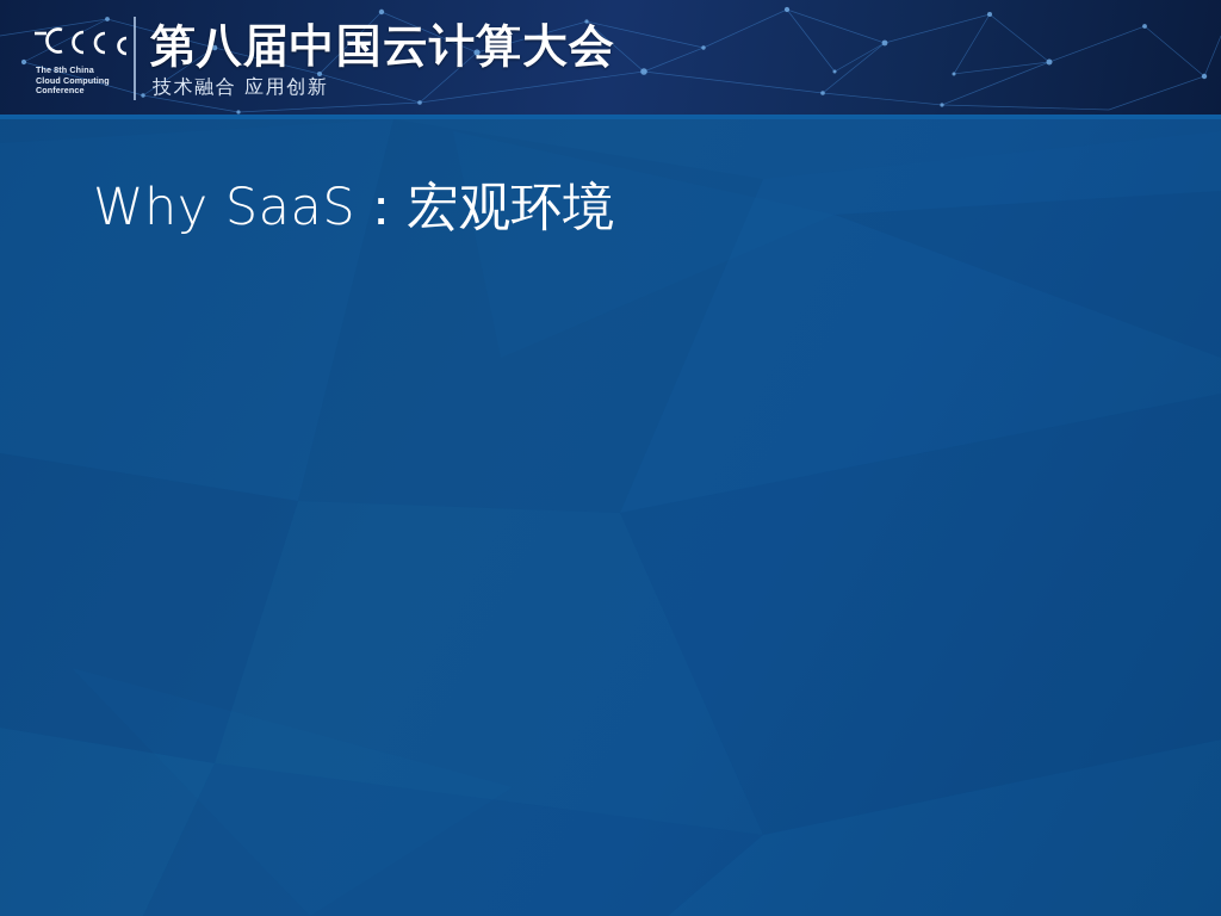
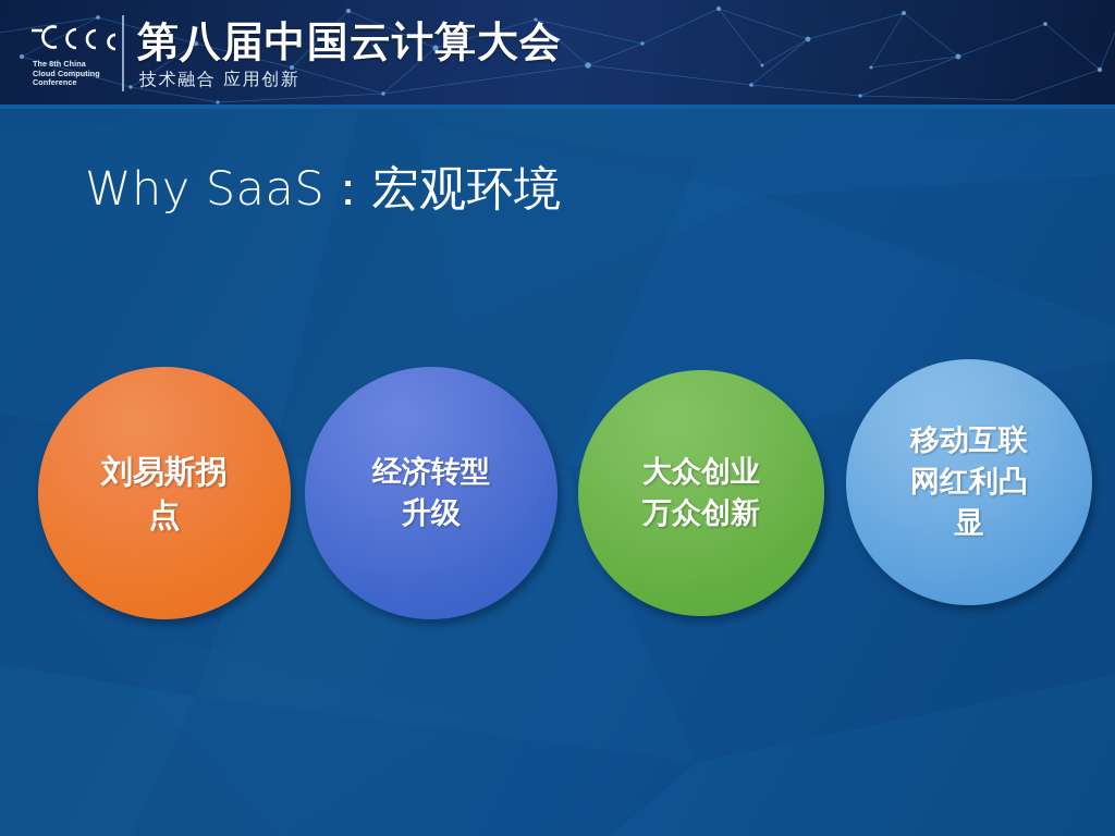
  The 8th China
  Cloud Computing
  Conference
  第八届中国云计算大会
  技术融合 应用创新
  Why SaaS：宏观环境
+ 刘易斯拐
+ 点
+ 经济转型
+ 升级
+ 大众创业
+ 万众创新
+ 移动互联
+ 网红利凸
+ 显
